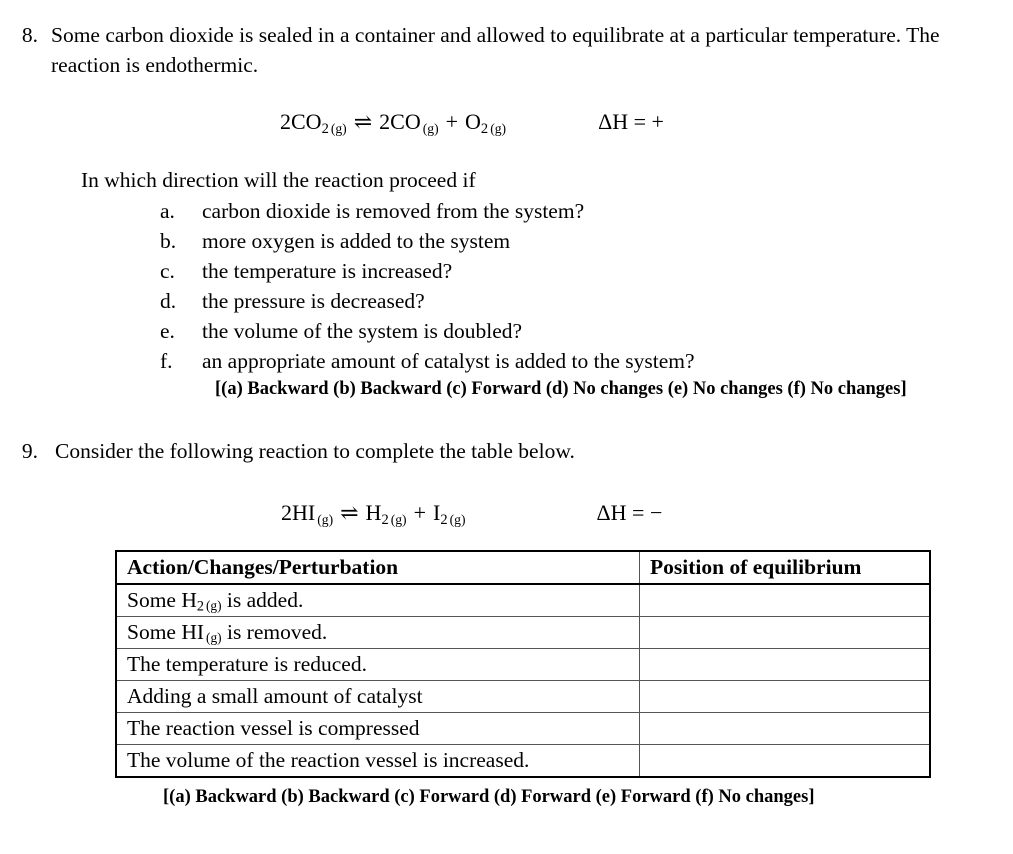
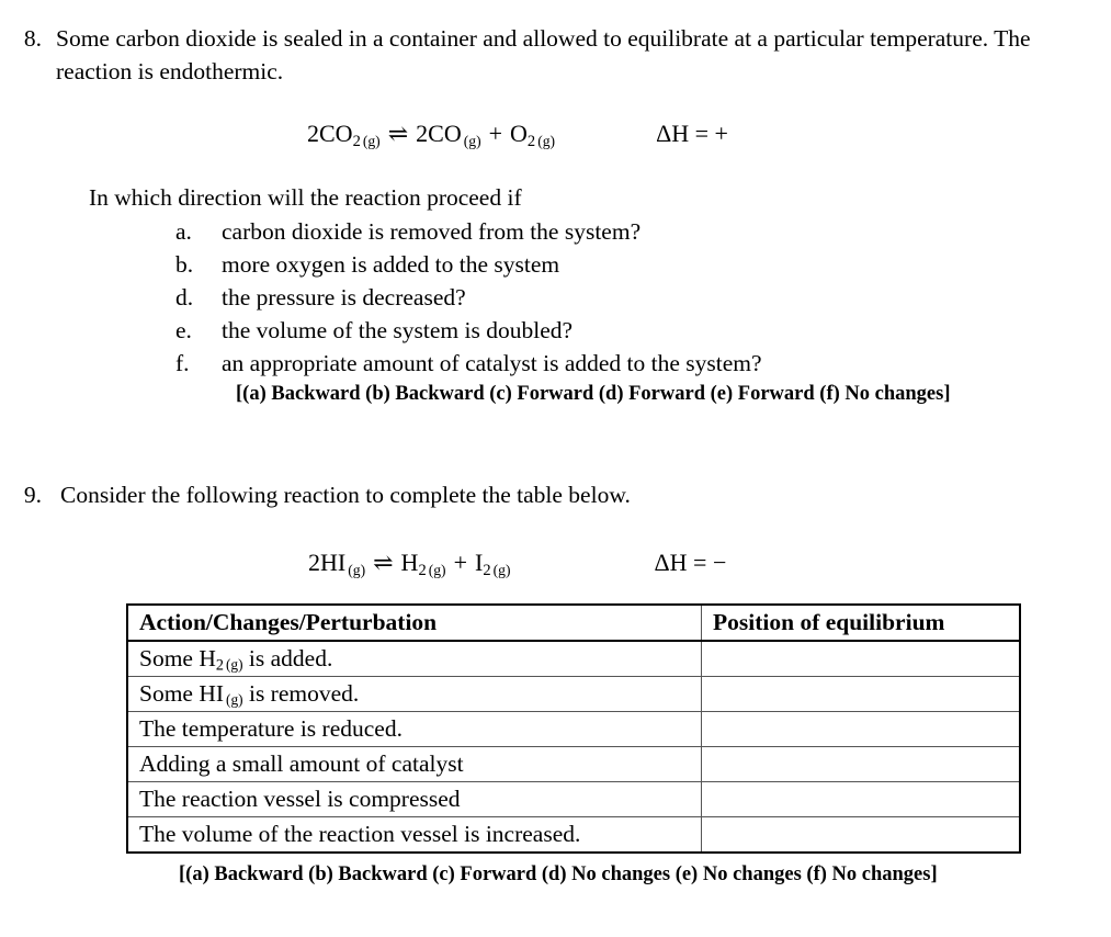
  8.
  Some carbon dioxide is sealed in a container and allowed to equilibrate at a particular temperature. The reaction is endothermic.
  2CO2 (g) ⇌ 2CO (g) + O2 (g) ΔH = +
  In which direction will the reaction proceed if
  a.
  carbon dioxide is removed from the system?
  b.
  more oxygen is added to the system
- c.
- the temperature is increased?
  d.
  the pressure is decreased?
  e.
  the volume of the system is doubled?
  f.
  an appropriate amount of catalyst is added to the system?
- [(a) Backward (b) Backward (c) Forward (d) No changes (e) No changes (f) No changes]
+ [(a) Backward (b) Backward (c) Forward (d) Forward (e) Forward (f) No changes]
  9.
  Consider the following reaction to complete the table below.
  2HI (g) ⇌ H2 (g) + I2 (g) ΔH = −
  Action/Changes/Perturbation	Position of equilibrium
  Some H2 (g) is added.
  Some HI (g) is removed.
  The temperature is reduced.
  Adding a small amount of catalyst
  The reaction vessel is compressed
  The volume of the reaction vessel is increased.
- [(a) Backward (b) Backward (c) Forward (d) Forward (e) Forward (f) No changes]
+ [(a) Backward (b) Backward (c) Forward (d) No changes (e) No changes (f) No changes]
